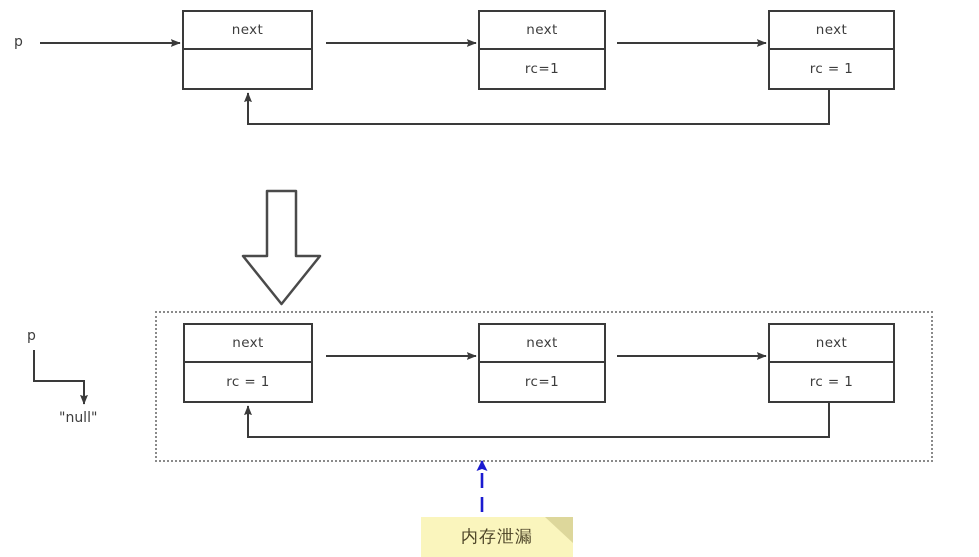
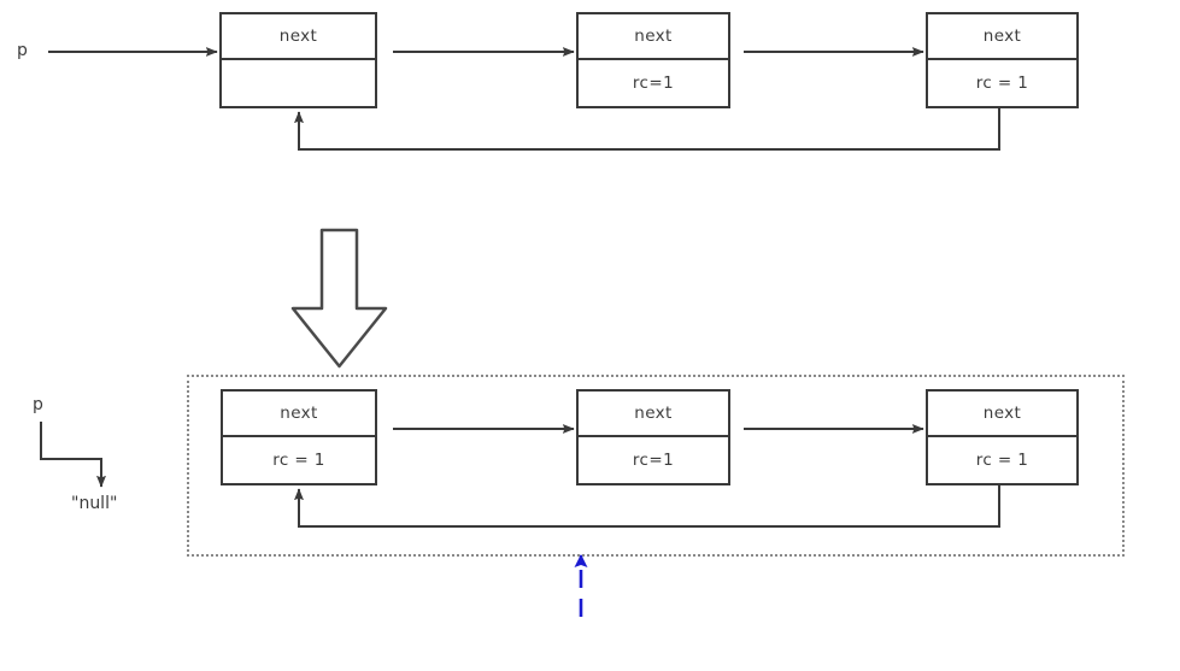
  p
  next
  next
  rc=1
  next
  rc = 1
  p
  "null"
  next
  rc = 1
  next
  rc=1
  next
  rc = 1
- 内存泄漏
